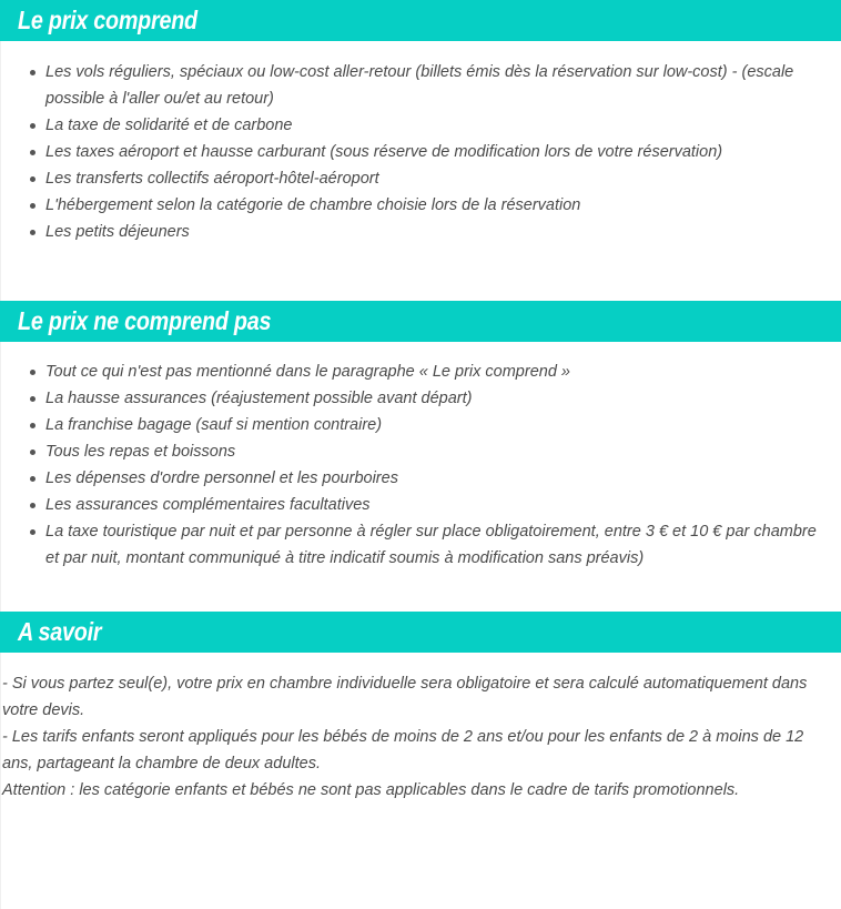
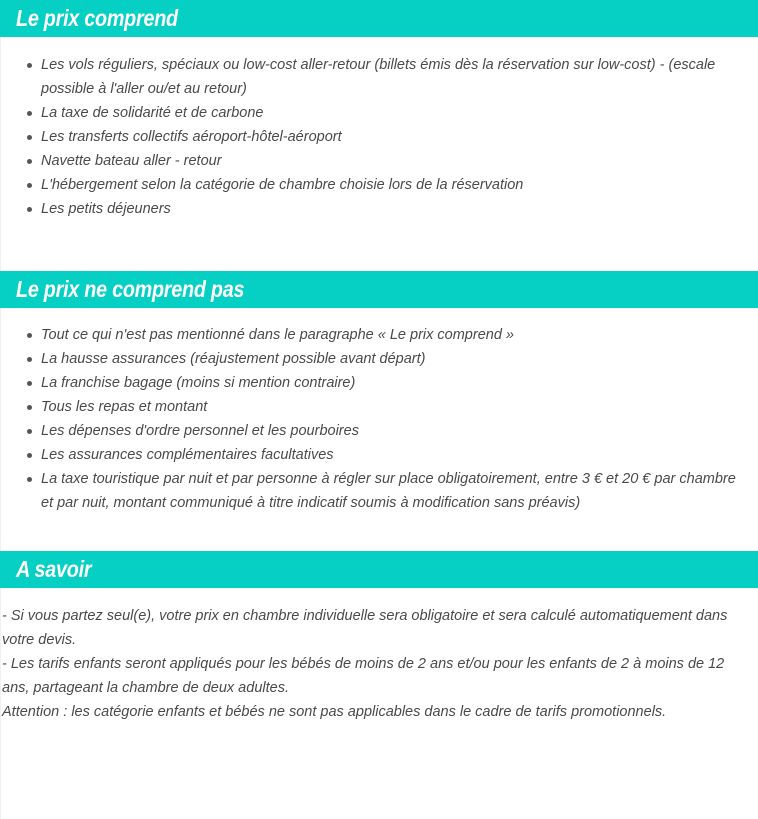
  Le prix comprend
  Les vols réguliers, spéciaux ou low-cost aller-retour (billets émis dès la réservation sur low-cost) - (escale possible à l'aller ou/et au retour)
  La taxe de solidarité et de carbone
- Les taxes aéroport et hausse carburant (sous réserve de modification lors de votre réservation)
  Les transferts collectifs aéroport-hôtel-aéroport
+ Navette bateau aller - retour
  L'hébergement selon la catégorie de chambre choisie lors de la réservation
  Les petits déjeuners
  Le prix ne comprend pas
  Tout ce qui n'est pas mentionné dans le paragraphe « Le prix comprend »
  La hausse assurances (réajustement possible avant départ)
- La franchise bagage (sauf si mention contraire)
+ La franchise bagage (moins si mention contraire)
- Tous les repas et boissons
+ Tous les repas et montant
  Les dépenses d'ordre personnel et les pourboires
  Les assurances complémentaires facultatives
- La taxe touristique par nuit et par personne à régler sur place obligatoirement, entre 3 € et 10 € par chambre et par nuit, montant communiqué à titre indicatif soumis à modification sans préavis)
+ La taxe touristique par nuit et par personne à régler sur place obligatoirement, entre 3 € et 20 € par chambre et par nuit, montant communiqué à titre indicatif soumis à modification sans préavis)
  A savoir
  - Si vous partez seul(e), votre prix en chambre individuelle sera obligatoire et sera calculé automatiquement dans votre devis.
  - Les tarifs enfants seront appliqués pour les bébés de moins de 2 ans et/ou pour les enfants de 2 à moins de 12 ans, partageant la chambre de deux adultes.
  Attention : les catégorie enfants et bébés ne sont pas applicables dans le cadre de tarifs promotionnels.
